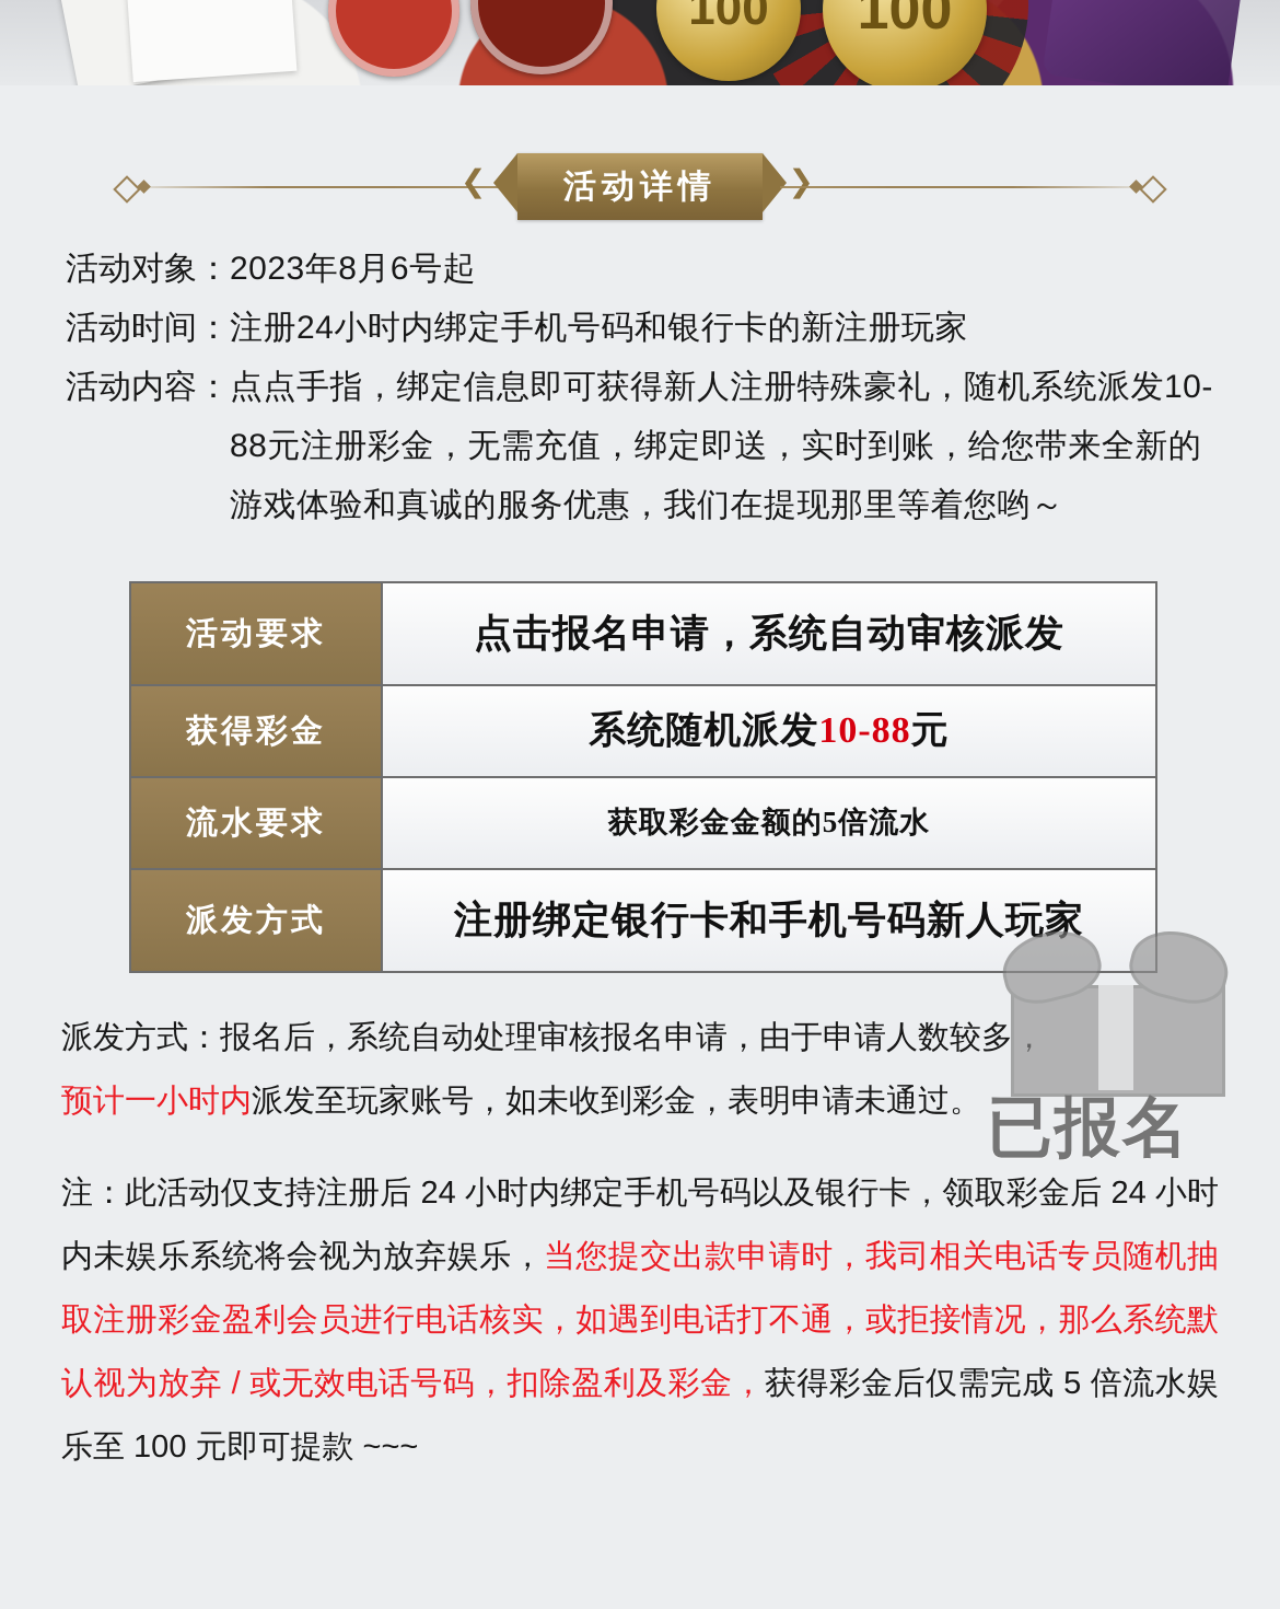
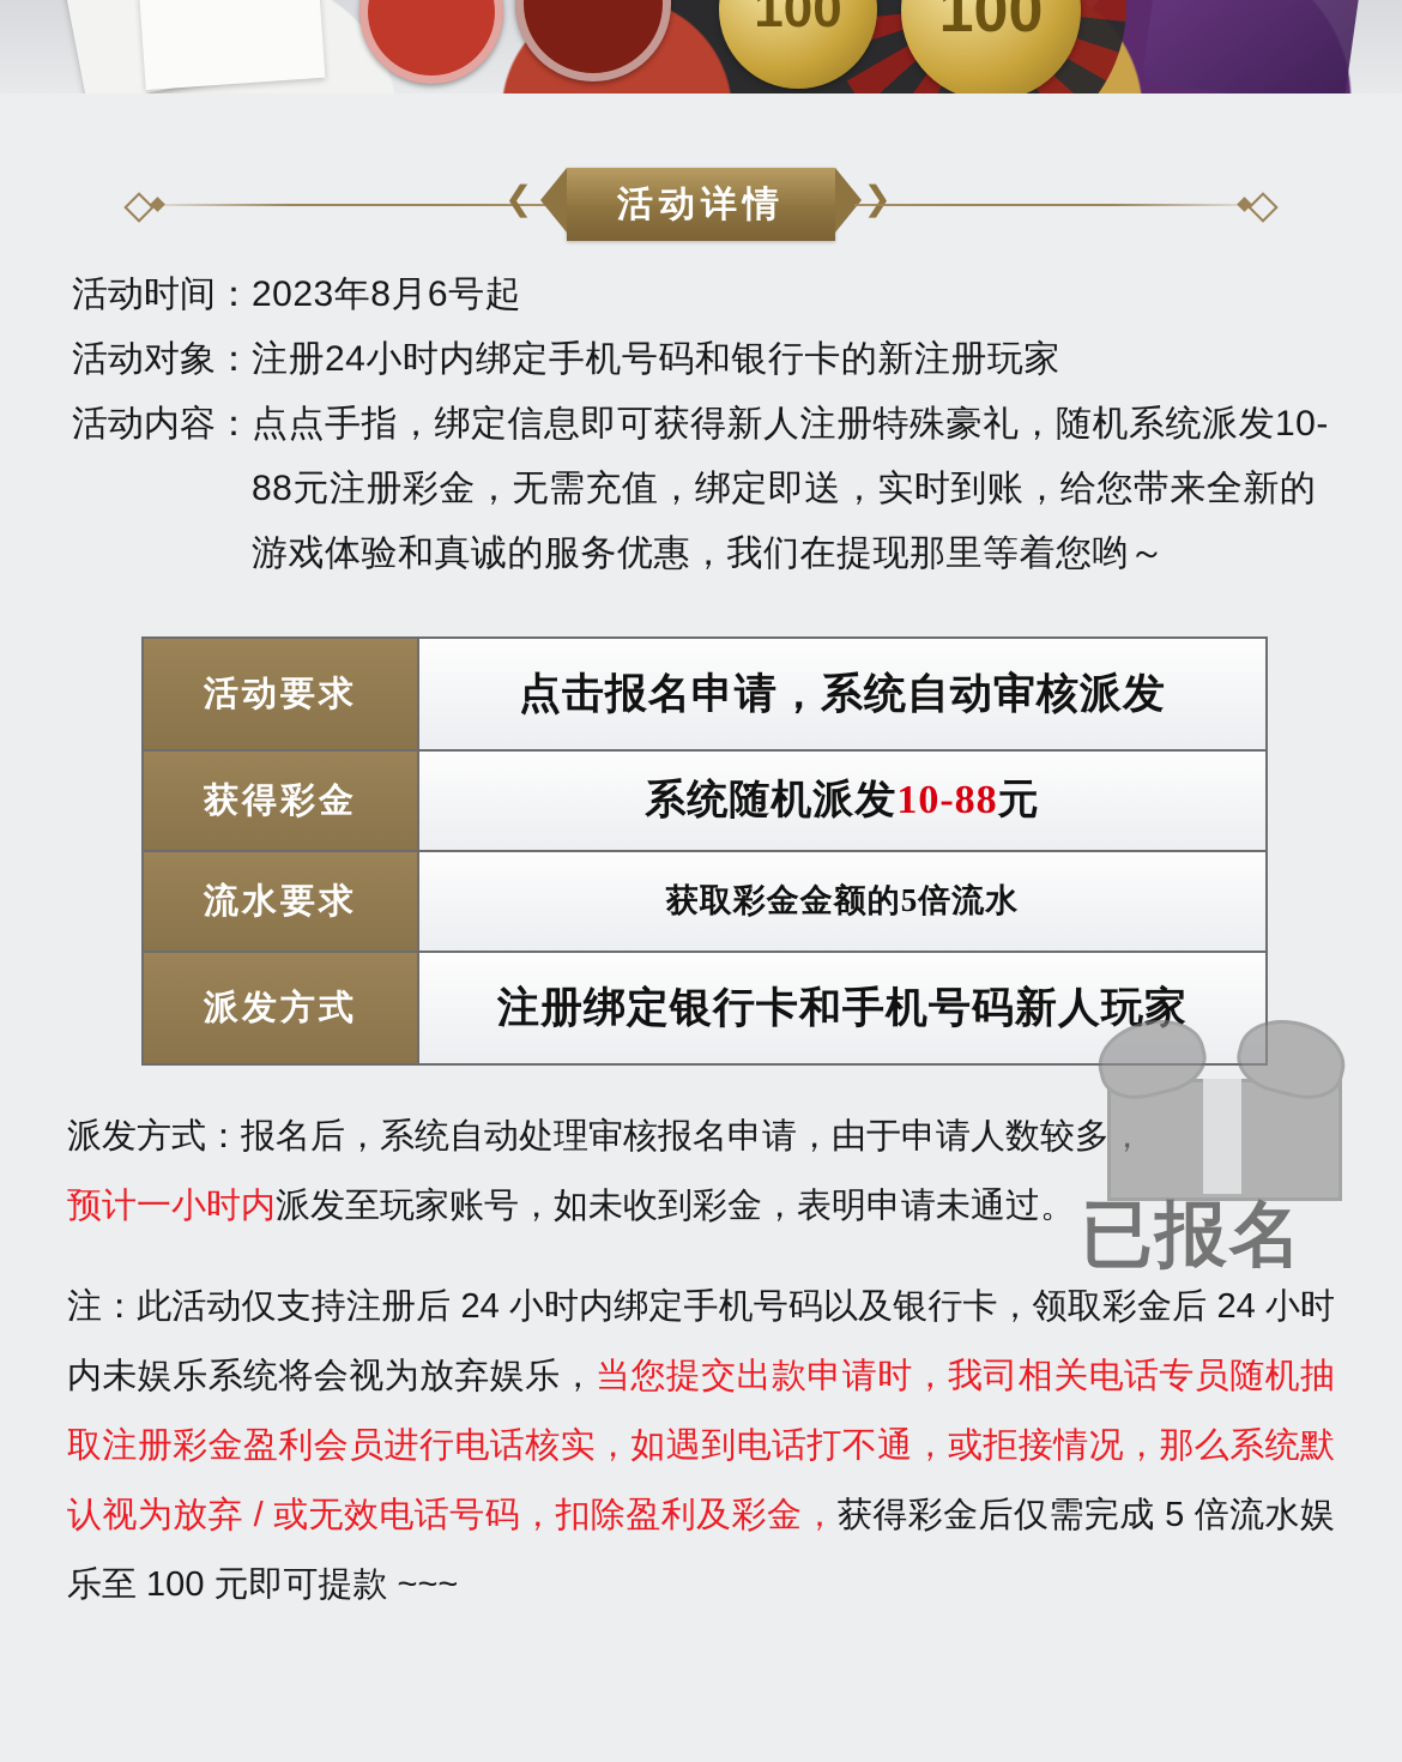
  100
  100
  ❮
  活动详情
- 活动对象：
+ 活动时间：
  2023年8月6号起
- 活动时间：
+ 活动对象：
  注册24小时内绑定手机号码和银行卡的新注册玩家
  活动内容：
  点点手指，绑定信息即可获得新人注册特殊豪礼，随机系统派发10-88元注册彩金，无需充值，绑定即送，实时到账，给您带来全新的游戏体验和真诚的服务优惠，我们在提现那里等着您哟～
  活动要求	点击报名申请，系统自动审核派发
  获得彩金	系统随机派发10-88元
  流水要求	获取彩金金额的5倍流水
  派发方式	注册绑定银行卡和手机号码新人玩家
  派发方式：报名后，系统自动处理审核报名申请，由于申请人数较多，
  预计一小时内派发至玩家账号，如未收到彩金，表明申请未通过。
  注：此活动仅支持注册后 24 小时内绑定手机号码以及银行卡，领取彩金后 24 小时内未娱乐系统将会视为放弃娱乐，当您提交出款申请时，我司相关电话专员随机抽取注册彩金盈利会员进行电话核实，如遇到电话打不通，或拒接情况，那么系统默认视为放弃 / 或无效电话号码，扣除盈利及彩金，获得彩金后仅需完成 5 倍流水娱乐至 100 元即可提款 ~~~
  已报名
